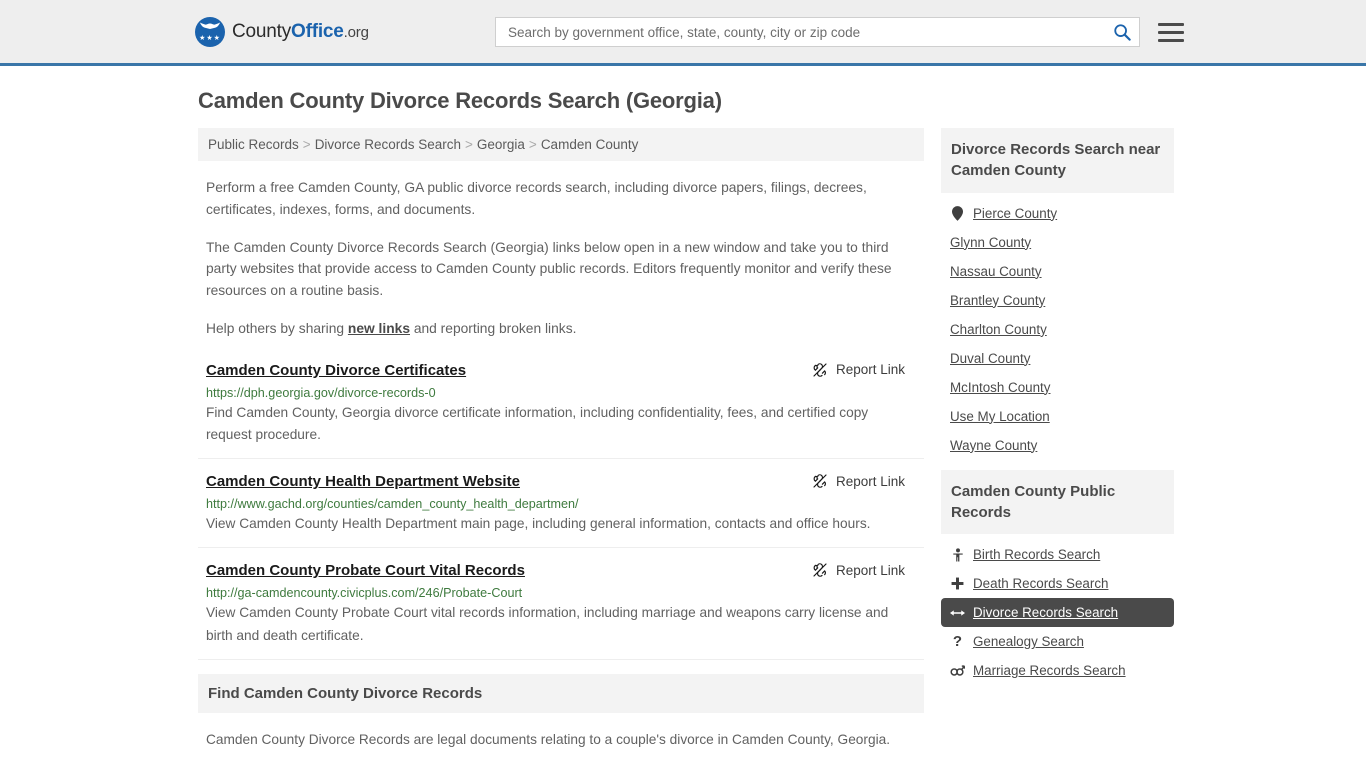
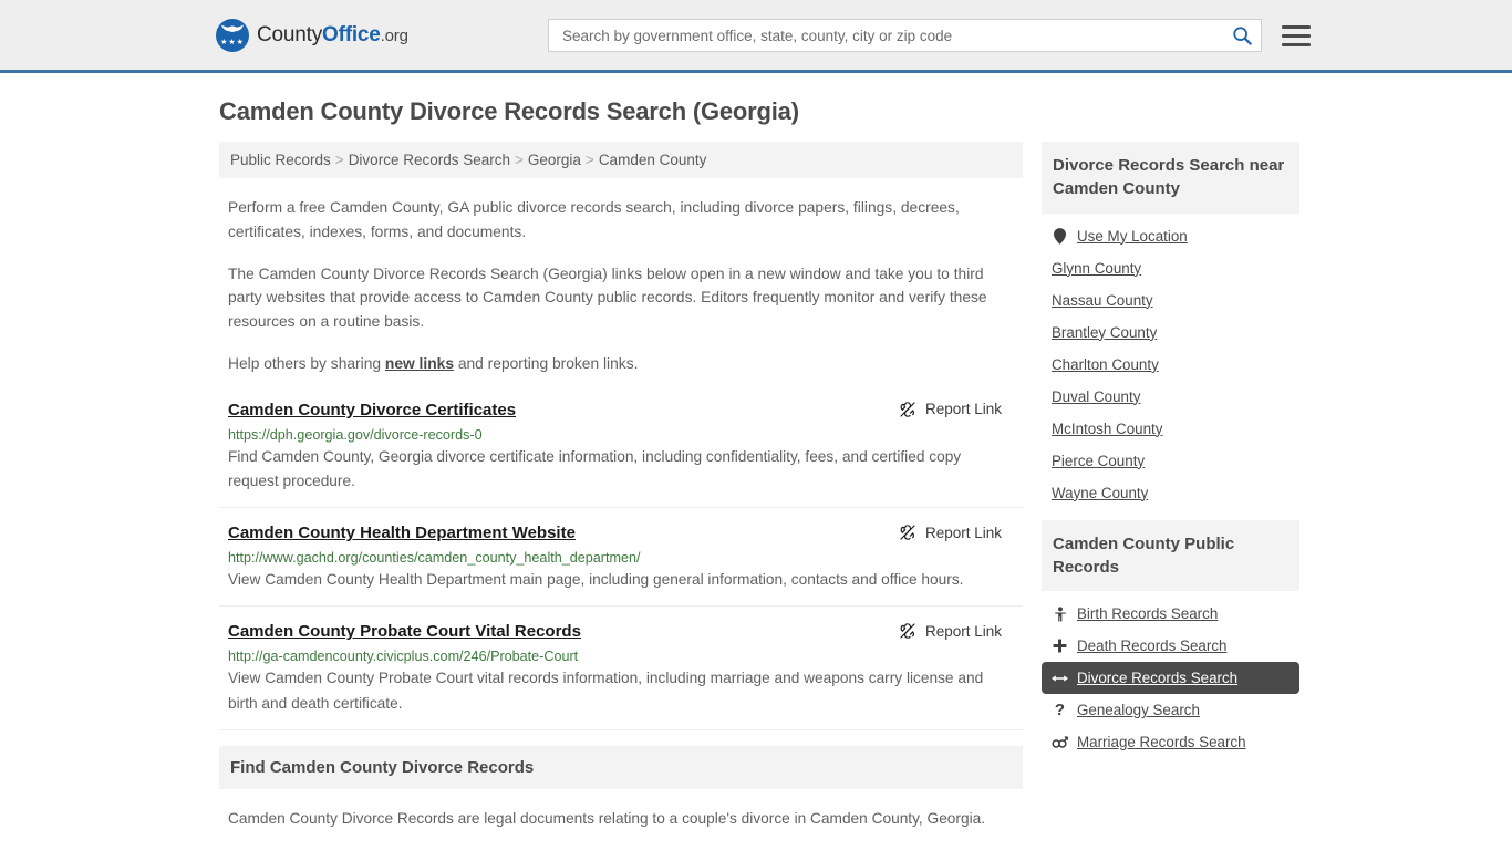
  CountyOffice.org
  Search by government office, state, county, city or zip code
  Camden County Divorce Records Search (Georgia)
  Public Records > Divorce Records Search > Georgia > Camden County
  Perform a free Camden County, GA public divorce records search, including divorce papers, filings, decrees, certificates, indexes, forms, and documents.
  The Camden County Divorce Records Search (Georgia) links below open in a new window and take you to third party websites that provide access to Camden County public records. Editors frequently monitor and verify these resources on a routine basis.
  Help others by sharing new links and reporting broken links.
  Camden County Divorce Certificates
  Report Link
  https://dph.georgia.gov/divorce-records-0
  Find Camden County, Georgia divorce certificate information, including confidentiality, fees, and certified copy request procedure.
  Camden County Health Department Website
  Report Link
  http://www.gachd.org/counties/camden_county_health_departmen/
  View Camden County Health Department main page, including general information, contacts and office hours.
  Camden County Probate Court Vital Records
  Report Link
  http://ga-camdencounty.civicplus.com/246/Probate-Court
  View Camden County Probate Court vital records information, including marriage and weapons carry license and birth and death certificate.
  Find Camden County Divorce Records
  Camden County Divorce Records are legal documents relating to a couple's divorce in Camden County, Georgia.
  Divorce Records Search near Camden County
- Pierce County
+ Use My Location
  Glynn County
  Nassau County
  Brantley County
  Charlton County
  Duval County
  McIntosh County
- Use My Location
+ Pierce County
  Wayne County
  Camden County Public Records
  Birth Records Search
  Death Records Search
  Divorce Records Search
  ?
  Genealogy Search
  Marriage Records Search
